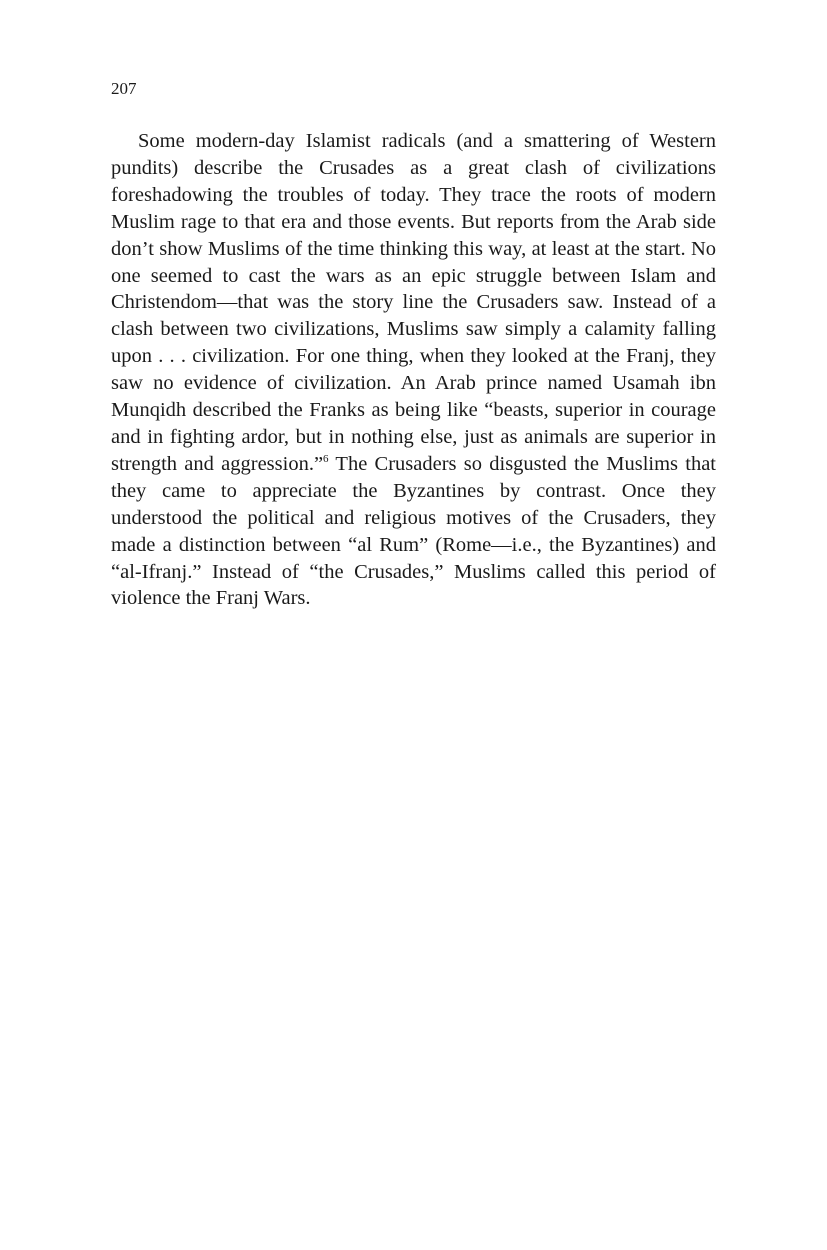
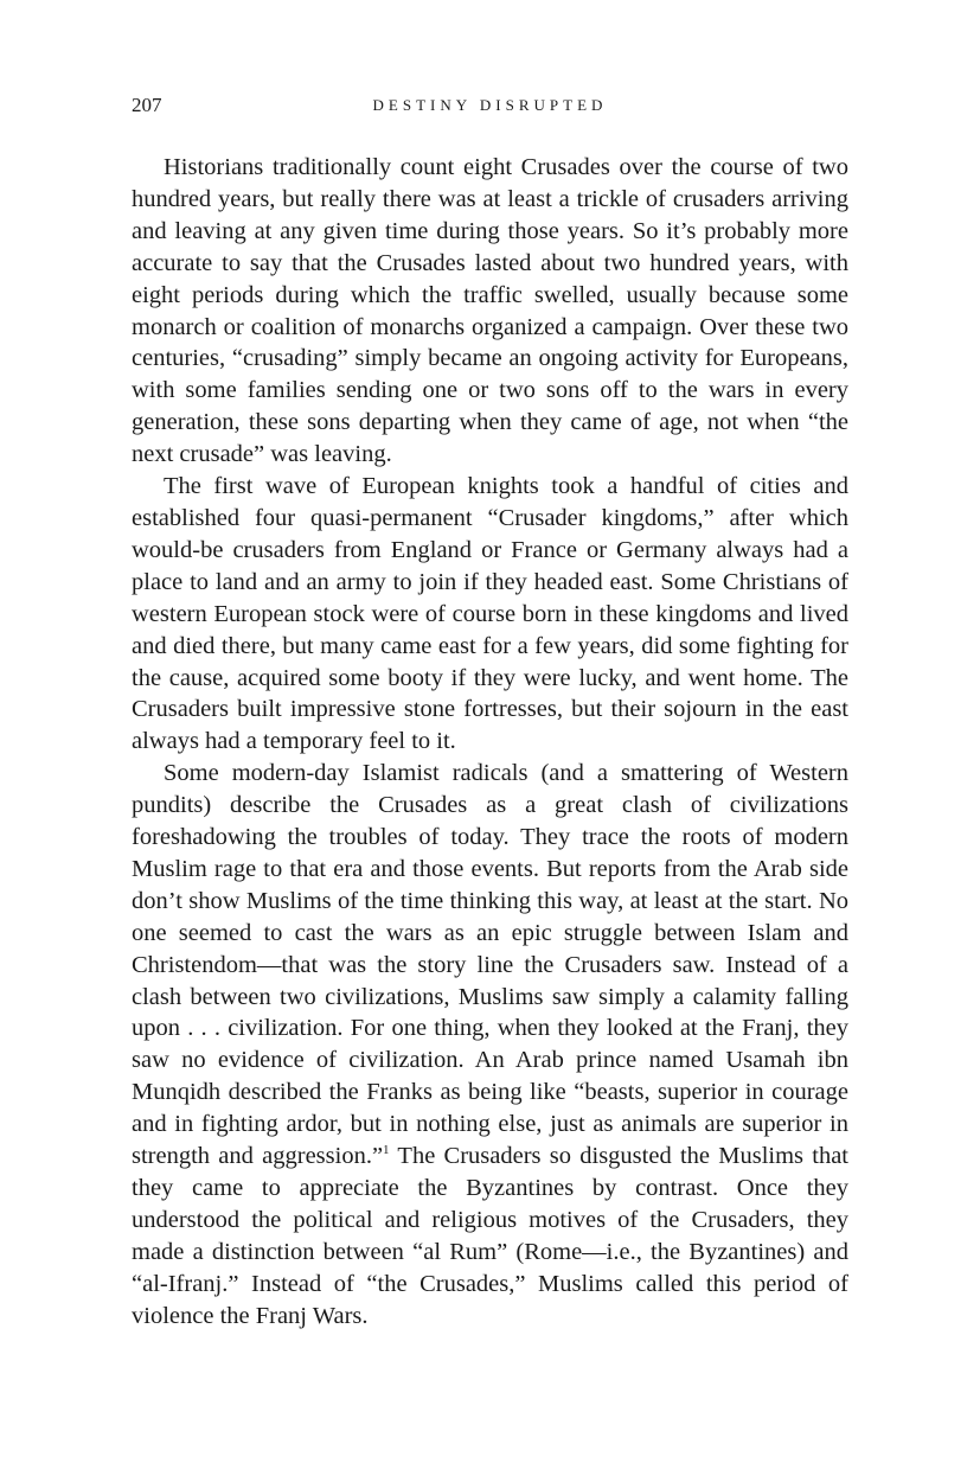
  207
+ DESTINY DISRUPTED
+ Historians traditionally count eight Crusades over the course of two hundred years, but really there was at least a trickle of crusaders arriving and leaving at any given time during those years. So it’s probably more accurate to say that the Crusades lasted about two hundred years, with eight periods during which the traffic swelled, usually because some monarch or coalition of monarchs organized a campaign. Over these two centuries, “crusading” simply became an ongoing activity for Europeans, with some families sending one or two sons off to the wars in every generation, these sons departing when they came of age, not when “the next crusade” was leaving.
+ The first wave of European knights took a handful of cities and established four quasi-permanent “Crusader kingdoms,” after which would-be crusaders from England or France or Germany always had a place to land and an army to join if they headed east. Some Christians of western European stock were of course born in these kingdoms and lived and died there, but many came east for a few years, did some fighting for the cause, acquired some booty if they were lucky, and went home. The Crusaders built impressive stone fortresses, but their sojourn in the east always had a temporary feel to it.
- Some modern-day Islamist radicals (and a smattering of Western pundits) describe the Crusades as a great clash of civilizations foreshadowing the troubles of today. They trace the roots of modern Muslim rage to that era and those events. But reports from the Arab side don’t show Muslims of the time thinking this way, at least at the start. No one seemed to cast the wars as an epic struggle between Islam and Christendom—that was the story line the Crusaders saw. Instead of a clash between two civilizations, Muslims saw simply a calamity falling upon . . . civilization. For one thing, when they looked at the Franj, they saw no evidence of civilization. An Arab prince named Usamah ibn Munqidh described the Franks as being like “beasts, superior in courage and in fighting ardor, but in nothing else, just as animals are superior in strength and aggression.”6 The Crusaders so disgusted the Muslims that they came to appreciate the Byzantines by contrast. Once they understood the political and religious motives of the Crusaders, they made a distinction between “al Rum” (Rome—i.e., the Byzantines) and “al-Ifranj.” Instead of “the Crusades,” Muslims called this period of violence the Franj Wars.
+ Some modern-day Islamist radicals (and a smattering of Western pundits) describe the Crusades as a great clash of civilizations foreshadowing the troubles of today. They trace the roots of modern Muslim rage to that era and those events. But reports from the Arab side don’t show Muslims of the time thinking this way, at least at the start. No one seemed to cast the wars as an epic struggle between Islam and Christendom—that was the story line the Crusaders saw. Instead of a clash between two civilizations, Muslims saw simply a calamity falling upon . . . civilization. For one thing, when they looked at the Franj, they saw no evidence of civilization. An Arab prince named Usamah ibn Munqidh described the Franks as being like “beasts, superior in courage and in fighting ardor, but in nothing else, just as animals are superior in strength and aggression.”1 The Crusaders so disgusted the Muslims that they came to appreciate the Byzantines by contrast. Once they understood the political and religious motives of the Crusaders, they made a distinction between “al Rum” (Rome—i.e., the Byzantines) and “al-Ifranj.” Instead of “the Crusades,” Muslims called this period of violence the Franj Wars.
